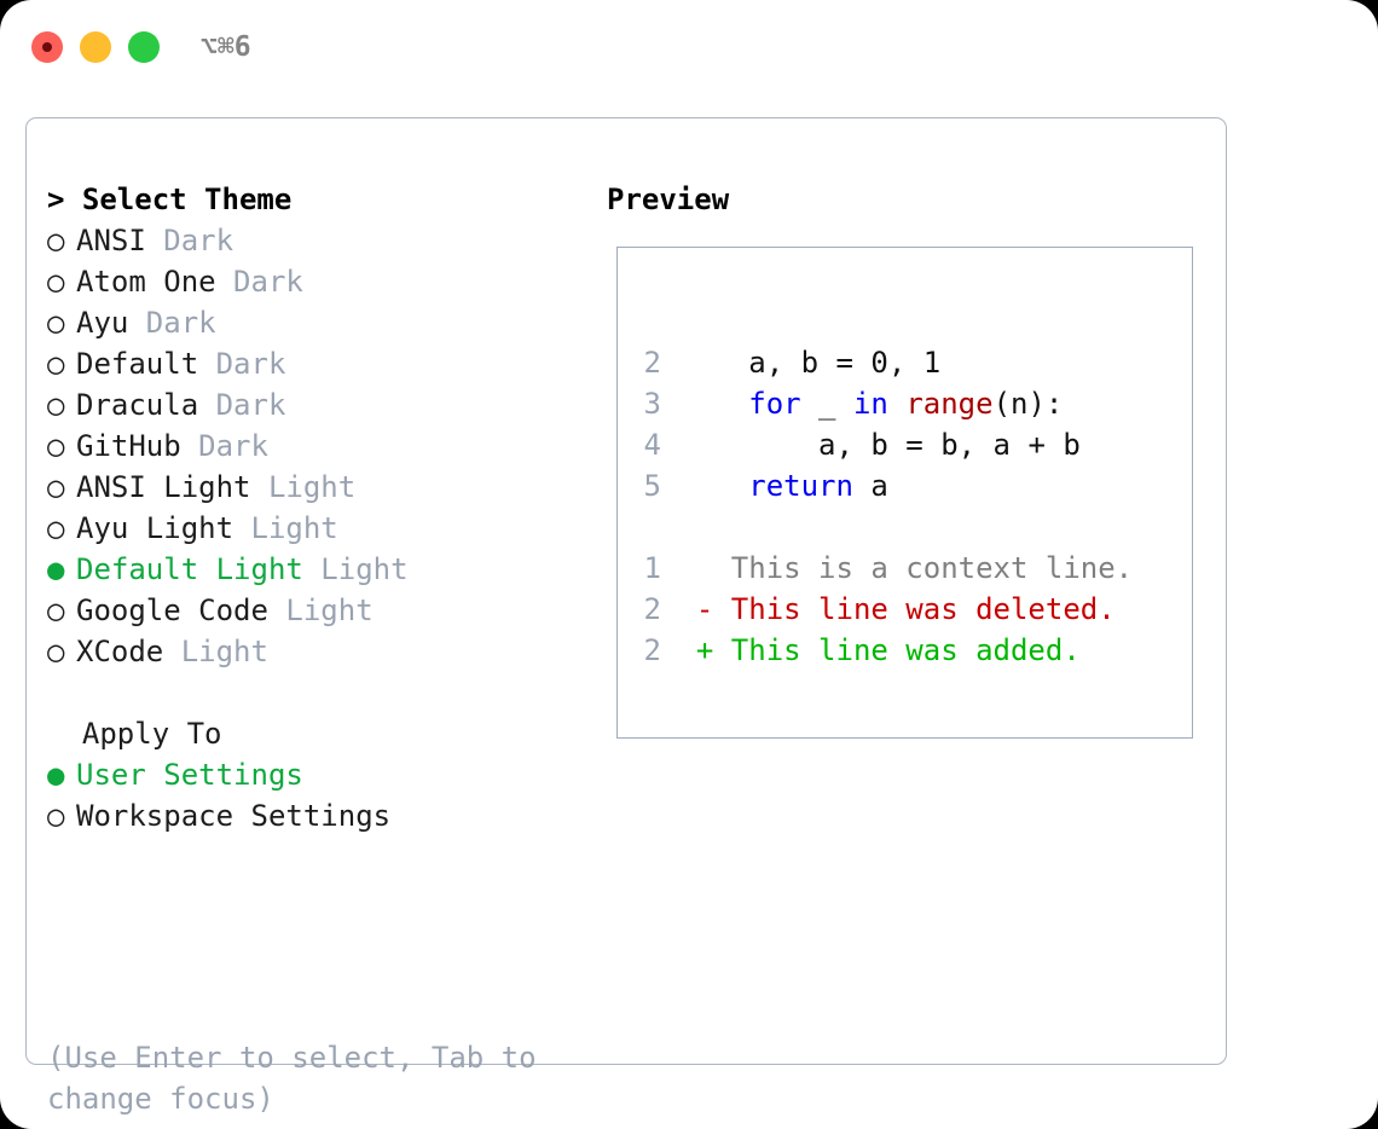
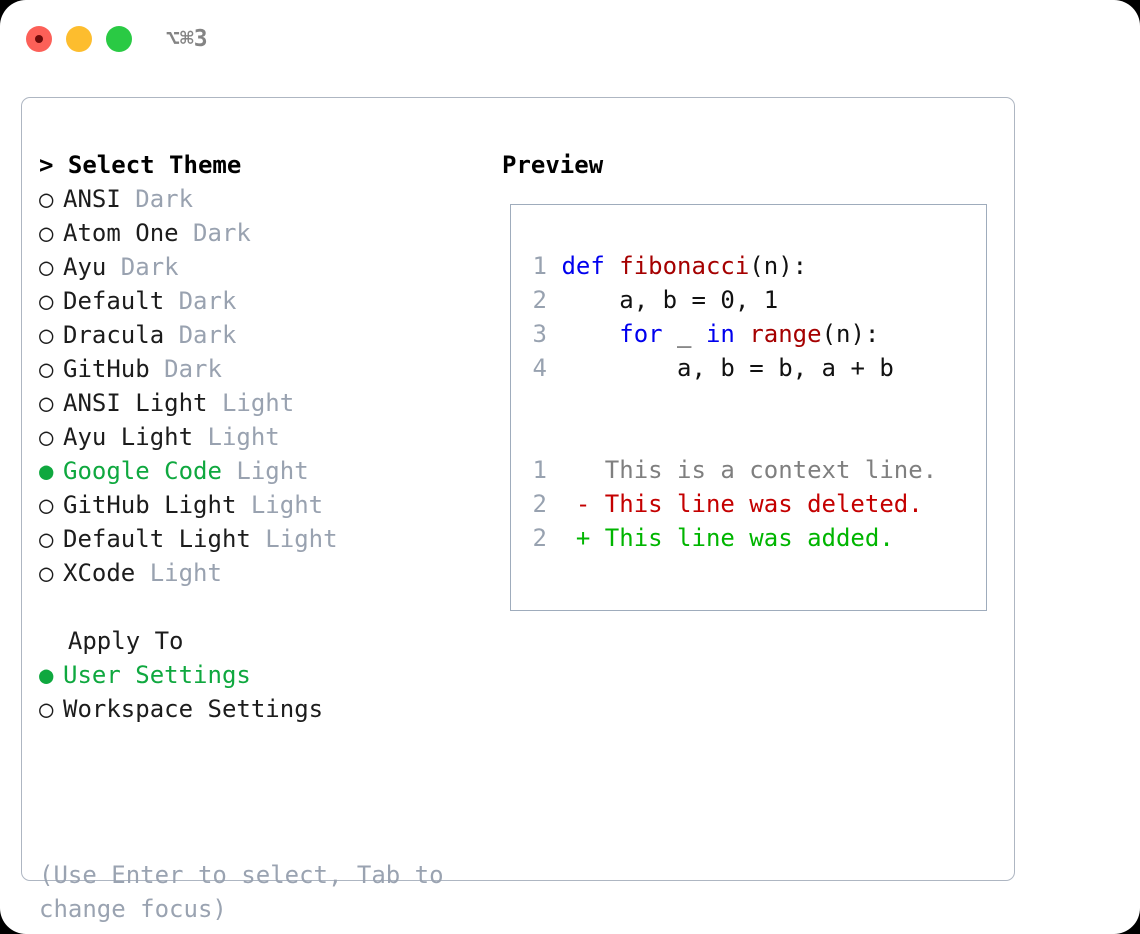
- ⌥⌘6
+ ⌥⌘3
  > Select Theme
  ○ ANSI Dark
  ○ Atom One Dark
  ○ Ayu Dark
  ○ Default Dark
  ○ Dracula Dark
  ○ GitHub Dark
  ○ ANSI Light Light
  ○ Ayu Light Light
- ● Default Light Light
+ ● Google Code Light
+ ○ GitHub Light Light
- ○ Google Code Light
+ ○ Default Light Light
  ○ XCode Light
  Apply To
  ● User Settings
  ○ Workspace Settings
  (Use Enter to select, Tab to change focus)
  Preview
+ 1 def fibonacci(n):
  2 a, b = 0, 1
  3 for _ in range(n):
  4 a, b = b, a + b
- 5 return a
  1 This is a context line.
  2 - This line was deleted.
  2 + This line was added.
